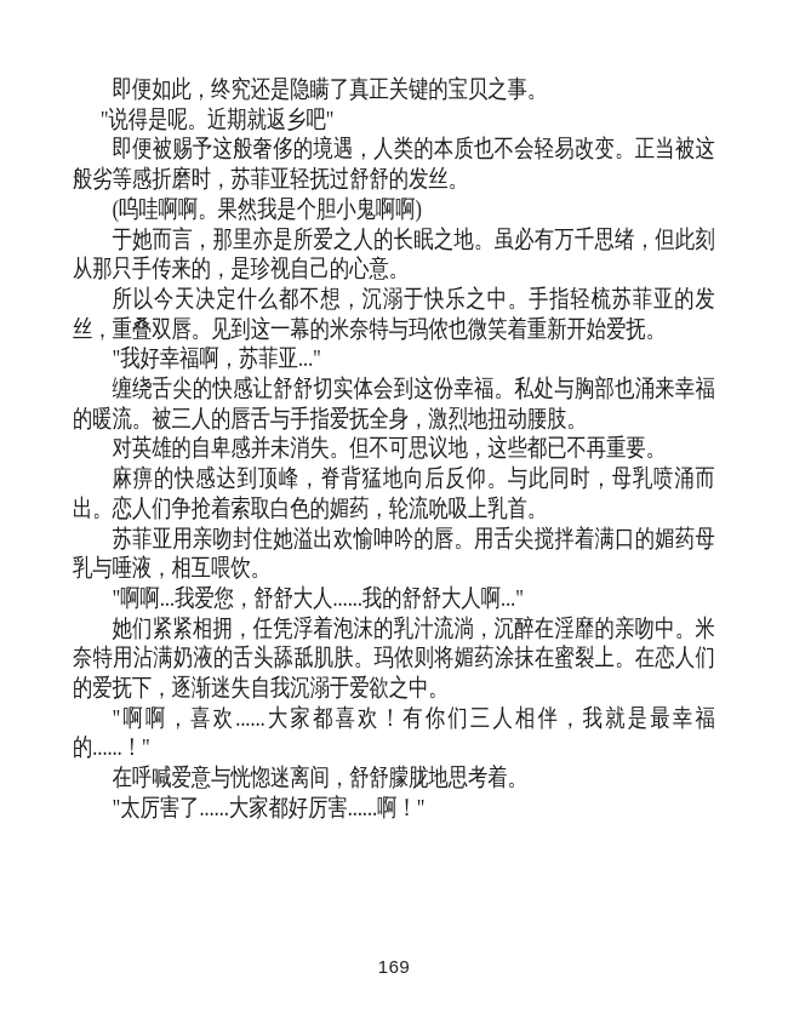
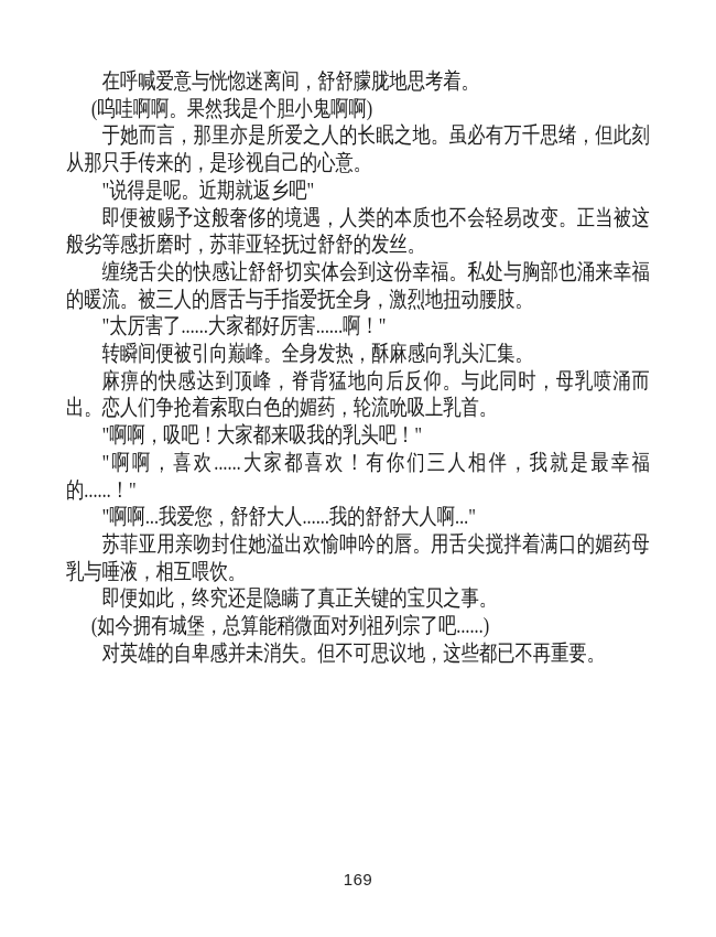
- 即便如此，终究还是隐瞒了真正关键的宝贝之事。
+ 在呼喊爱意与恍惚迷离间，舒舒朦胧地思考着。
- "说得是呢。近期就返乡吧"
+ (呜哇啊啊。果然我是个胆小鬼啊啊)
- 即便被赐予这般奢侈的境遇，人类的本质也不会轻易改变。正当被这般劣等感折磨时，苏菲亚轻抚过舒舒的发丝。
+ 于她而言，那里亦是所爱之人的长眠之地。虽必有万千思绪，但此刻从那只手传来的，是珍视自己的心意。
- (呜哇啊啊。果然我是个胆小鬼啊啊)
+ "说得是呢。近期就返乡吧"
- 于她而言，那里亦是所爱之人的长眠之地。虽必有万千思绪，但此刻从那只手传来的，是珍视自己的心意。
+ 即便被赐予这般奢侈的境遇，人类的本质也不会轻易改变。正当被这般劣等感折磨时，苏菲亚轻抚过舒舒的发丝。
- 所以今天决定什么都不想，沉溺于快乐之中。手指轻梳苏菲亚的发丝，重叠双唇。见到这一幕的米奈特与玛侬也微笑着重新开始爱抚。
- "我好幸福啊，苏菲亚..."
  缠绕舌尖的快感让舒舒切实体会到这份幸福。私处与胸部也涌来幸福的暖流。被三人的唇舌与手指爱抚全身，激烈地扭动腰肢。
- 对英雄的自卑感并未消失。但不可思议地，这些都已不再重要。
+ "太厉害了......大家都好厉害......啊！"
+ 转瞬间便被引向巅峰。全身发热，酥麻感向乳头汇集。
  麻痹的快感达到顶峰，脊背猛地向后反仰。与此同时，母乳喷涌而出。恋人们争抢着索取白色的媚药，轮流吮吸上乳首。
+ "啊啊，吸吧！大家都来吸我的乳头吧！"
- 苏菲亚用亲吻封住她溢出欢愉呻吟的唇。用舌尖搅拌着满口的媚药母乳与唾液，相互喂饮。
+ "啊啊，喜欢......大家都喜欢！有你们三人相伴，我就是最幸福的......！"
  "啊啊...我爱您，舒舒大人......我的舒舒大人啊..."
- 她们紧紧相拥，任凭浮着泡沫的乳汁流淌，沉醉在淫靡的亲吻中。米奈特用沾满奶液的舌头舔舐肌肤。玛侬则将媚药涂抹在蜜裂上。在恋人们的爱抚下，逐渐迷失自我沉溺于爱欲之中。
- "啊啊，喜欢......大家都喜欢！有你们三人相伴，我就是最幸福的......！"
+ 苏菲亚用亲吻封住她溢出欢愉呻吟的唇。用舌尖搅拌着满口的媚药母乳与唾液，相互喂饮。
- 在呼喊爱意与恍惚迷离间，舒舒朦胧地思考着。
+ 即便如此，终究还是隐瞒了真正关键的宝贝之事。
+ (如今拥有城堡，总算能稍微面对列祖列宗了吧......)
- "太厉害了......大家都好厉害......啊！"
+ 对英雄的自卑感并未消失。但不可思议地，这些都已不再重要。
  169
